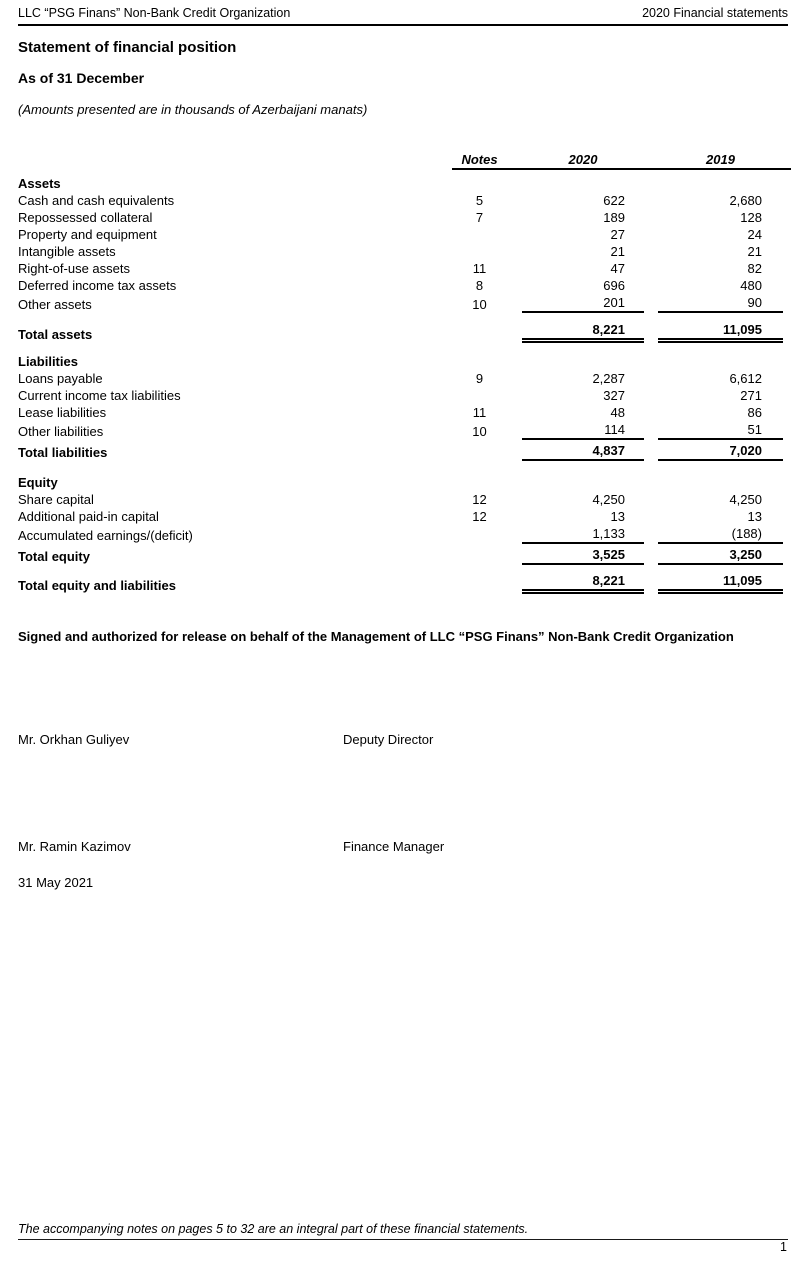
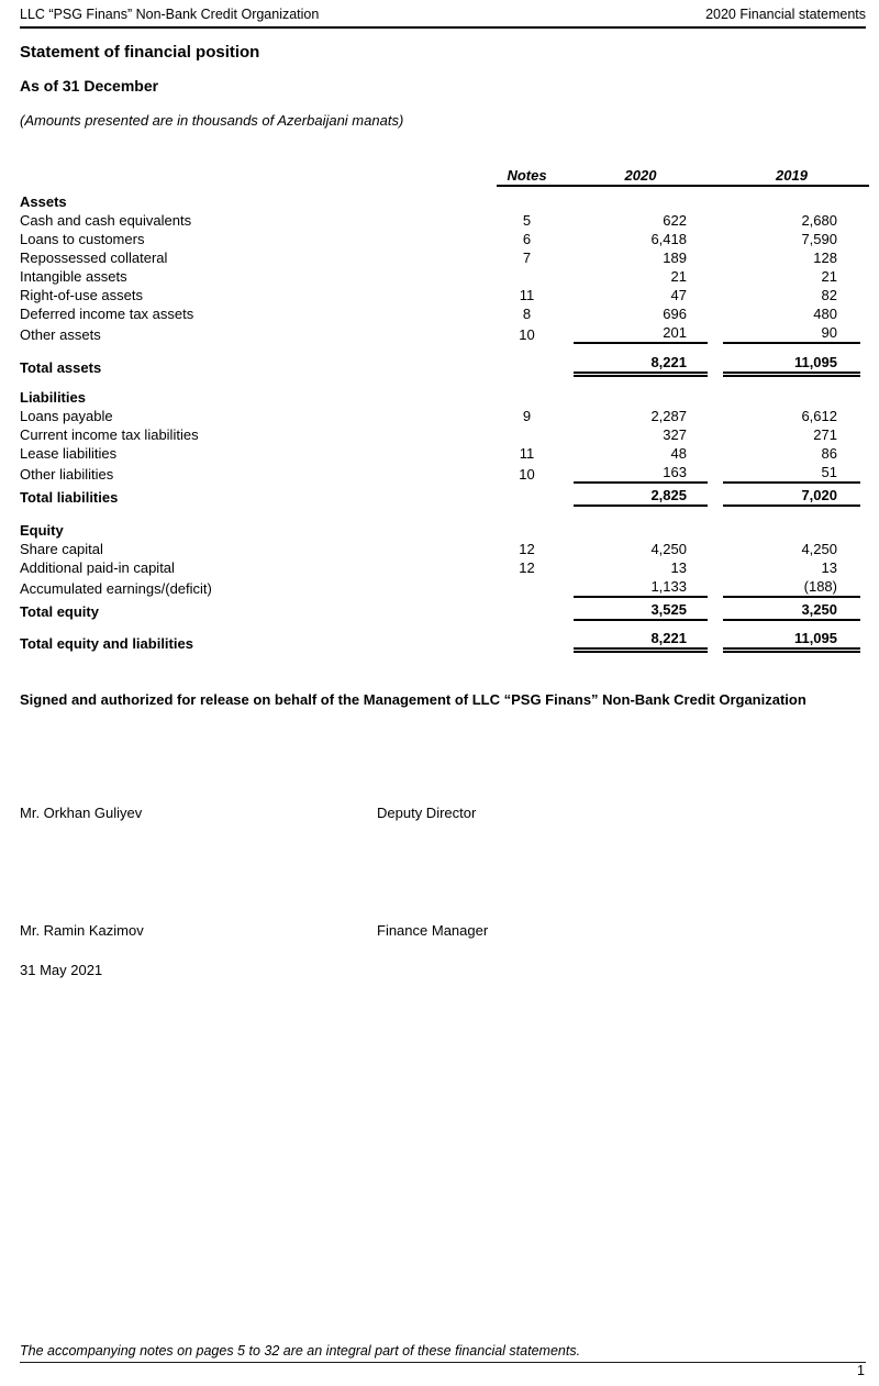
  LLC “PSG Finans” Non-Bank Credit Organization
  2020 Financial statements
  Statement of financial position
  As of 31 December
  (Amounts presented are in thousands of Azerbaijani manats)
  Notes
  2020
  2019
  Assets
  Cash and cash equivalents
  5
  622
  2,680
+ Loans to customers
+ 6
+ 6,418
+ 7,590
  Repossessed collateral
  7
  189
  128
- Property and equipment
- 27
- 24
  Intangible assets
  21
  21
  Right-of-use assets
  11
  47
  82
  Deferred income tax assets
  8
  696
  480
  Other assets
  10
  201
  90
  Total assets
  8,221
  11,095
  Liabilities
  Loans payable
  9
  2,287
  6,612
  Current income tax liabilities
  327
  271
  Lease liabilities
  11
  48
  86
  Other liabilities
  10
- 114
+ 163
  51
  Total liabilities
- 4,837
+ 2,825
  7,020
  Equity
  Share capital
  12
  4,250
  4,250
  Additional paid-in capital
  12
  13
  13
  Accumulated earnings/(deficit)
  1,133
  (188)
  Total equity
  3,525
  3,250
  Total equity and liabilities
  8,221
  11,095
  Signed and authorized for release on behalf of the Management of LLC “PSG Finans” Non-Bank Credit Organization
  Mr. Orkhan Guliyev
  Deputy Director
  Mr. Ramin Kazimov
  Finance Manager
  31 May 2021
  The accompanying notes on pages 5 to 32 are an integral part of these financial statements.
  1
